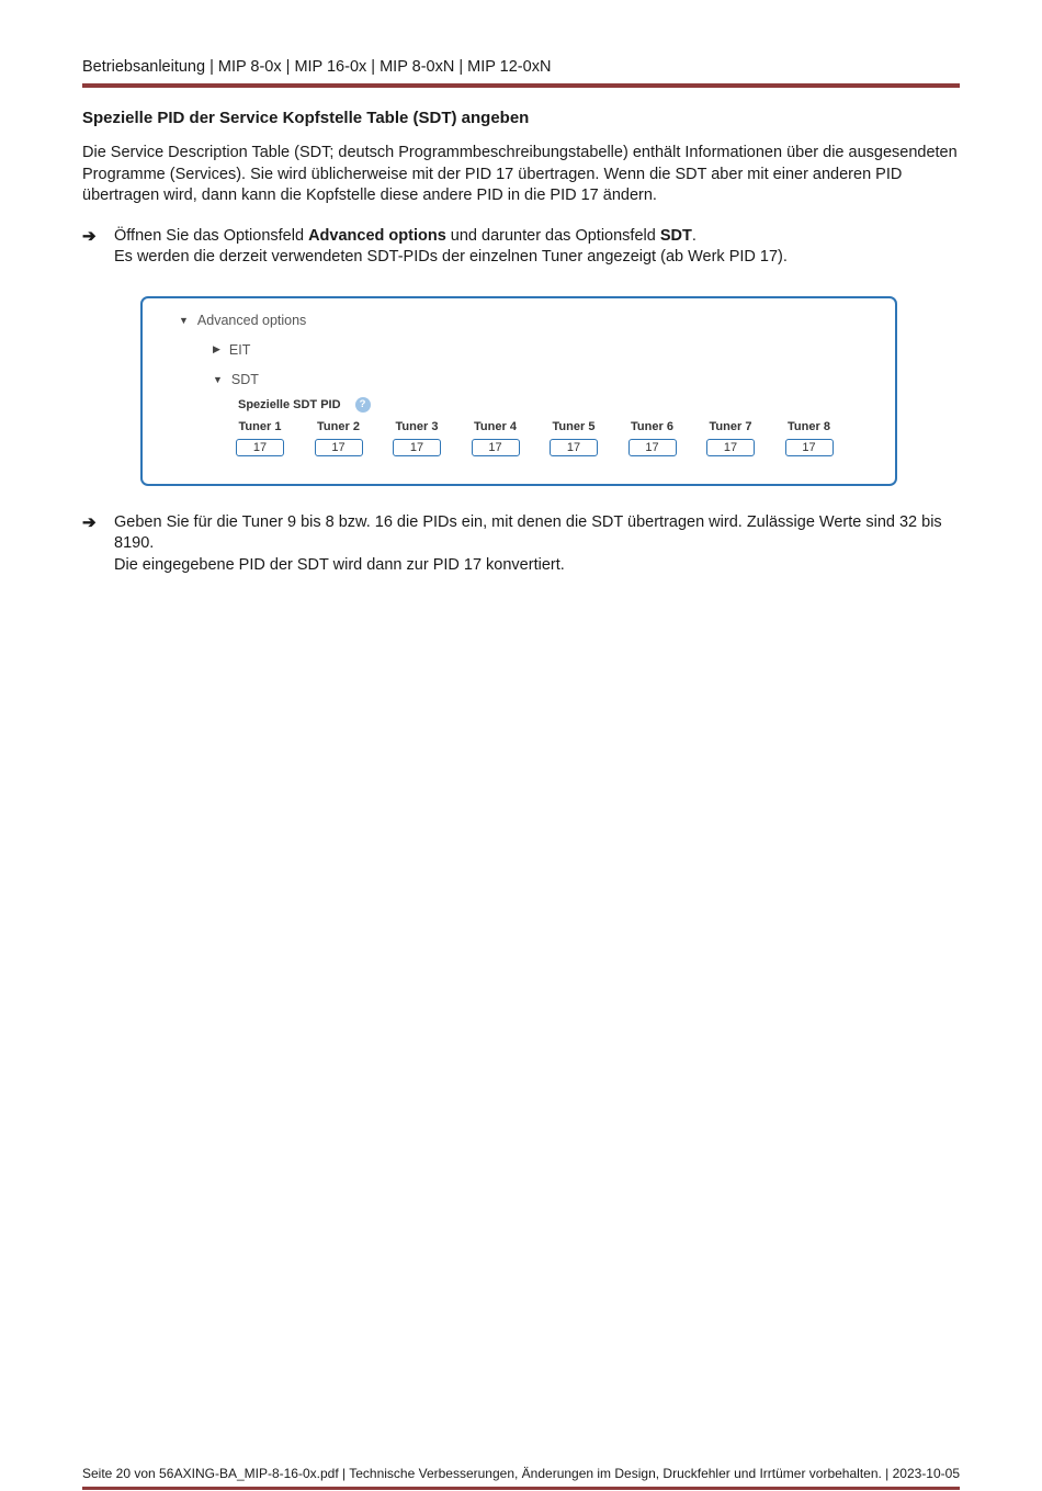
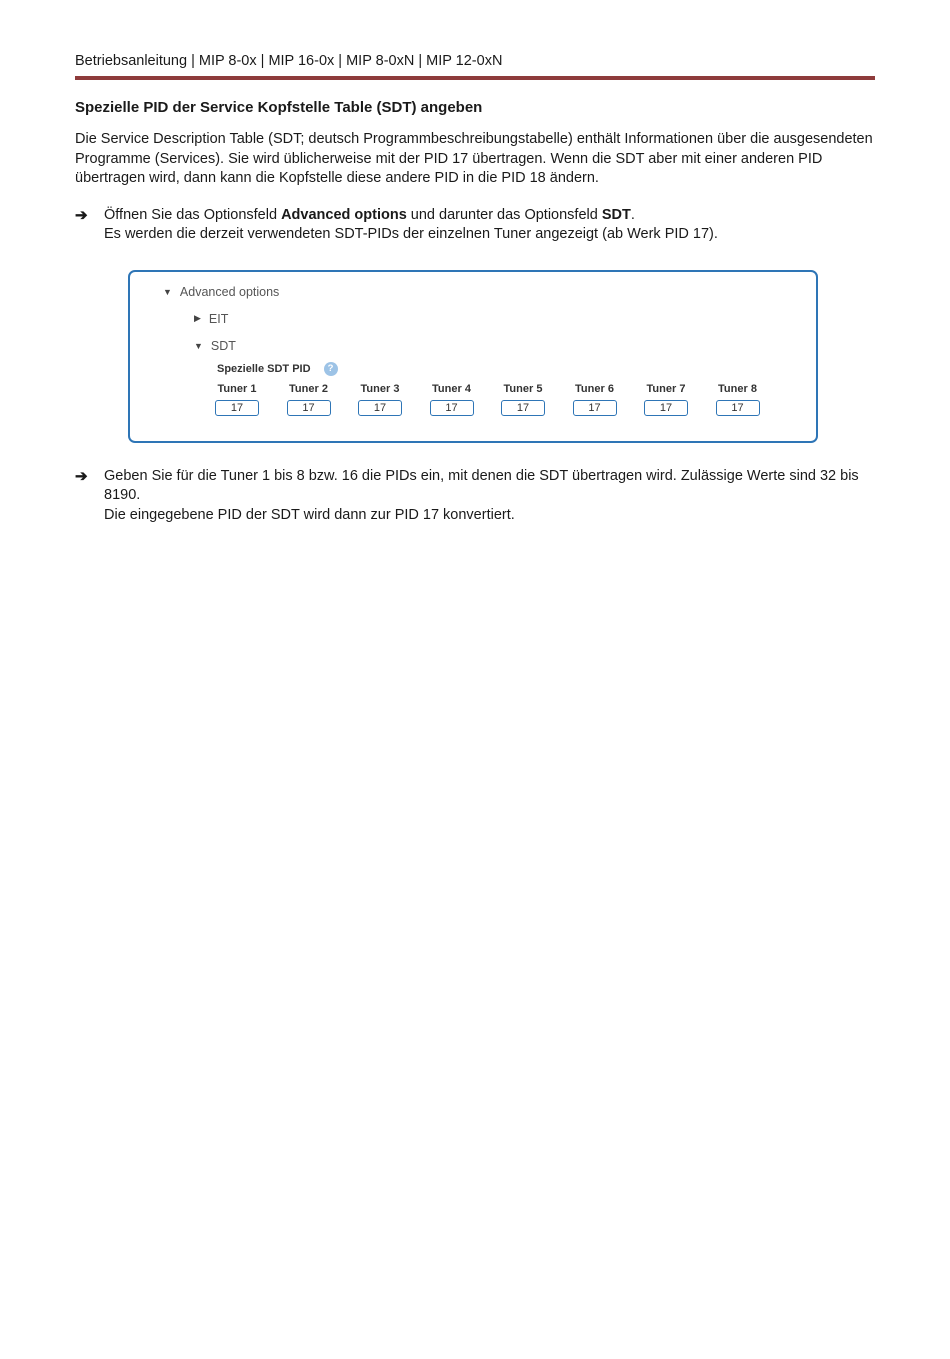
  Betriebsanleitung | MIP 8-0x | MIP 16-0x | MIP 8-0xN | MIP 12-0xN
  Spezielle PID der Service Kopfstelle Table (SDT) angeben
- Die Service Description Table (SDT; deutsch Programmbeschreibungstabelle) enthält Informationen über die ausgesendeten Programme (Services). Sie wird üblicherweise mit der PID 17 übertragen. Wenn die SDT aber mit einer anderen PID übertragen wird, dann kann die Kopfstelle diese andere PID in die PID 17 ändern.
+ Die Service Description Table (SDT; deutsch Programmbeschreibungstabelle) enthält Informationen über die ausgesendeten Programme (Services). Sie wird üblicherweise mit der PID 17 übertragen. Wenn die SDT aber mit einer anderen PID übertragen wird, dann kann die Kopfstelle diese andere PID in die PID 18 ändern.
  ➔
  Öffnen Sie das Optionsfeld Advanced options und darunter das Optionsfeld SDT.
  Es werden die derzeit verwendeten SDT-PIDs der einzelnen Tuner angezeigt (ab Werk PID 17).
  ▼
  Advanced options
  ▶
  EIT
  ▼
  SDT
  Spezielle SDT PID
  ?
  Tuner 1
  17
  Tuner 2
  17
  Tuner 3
  17
  Tuner 4
  17
  Tuner 5
  17
  Tuner 6
  17
  Tuner 7
  17
  Tuner 8
  17
  ➔
- Geben Sie für die Tuner 9 bis 8 bzw. 16 die PIDs ein, mit denen die SDT übertragen wird. Zulässige Werte sind 32 bis 8190.
+ Geben Sie für die Tuner 1 bis 8 bzw. 16 die PIDs ein, mit denen die SDT übertragen wird. Zulässige Werte sind 32 bis 8190.
  Die eingegebene PID der SDT wird dann zur PID 17 konvertiert.
- Seite 20 von 56
- AXING-BA_MIP-8-16-0x.pdf | Technische Verbesserungen, Änderungen im Design, Druckfehler und Irrtümer vorbehalten. | 2023-10-05
